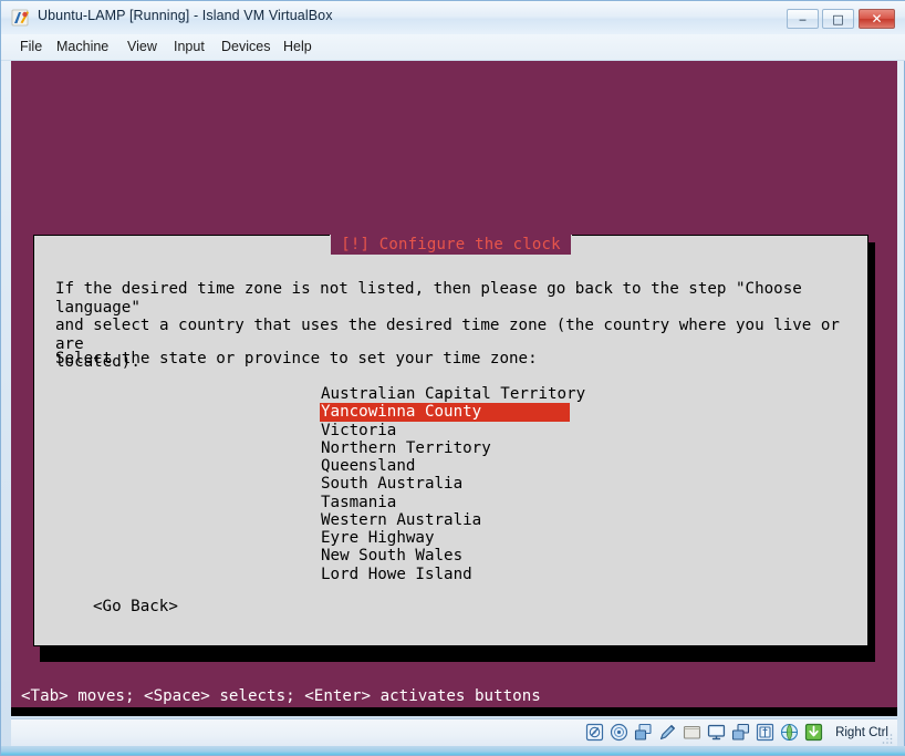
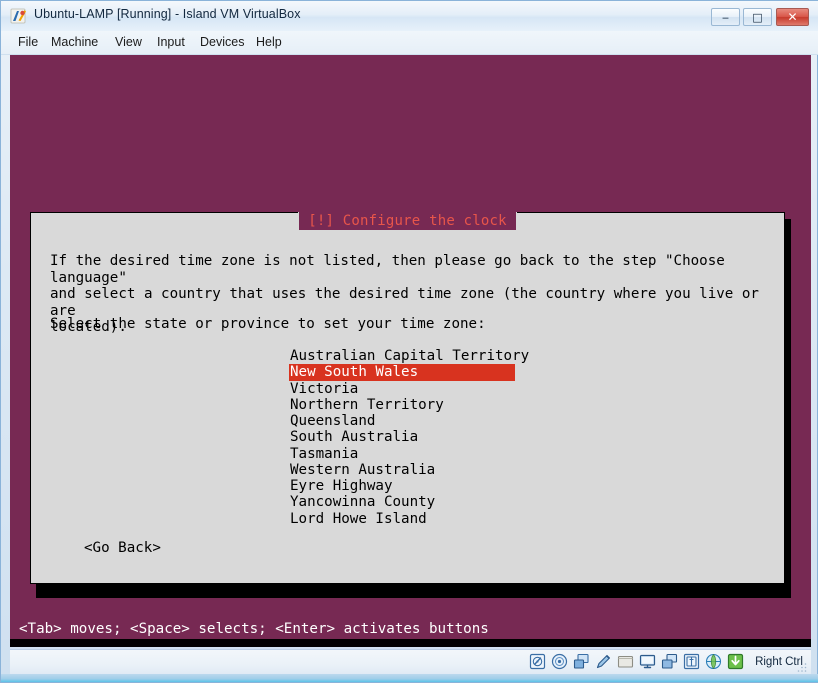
  Ubuntu-LAMP [Running] - Island VM VirtualBox
  ‒
  □
  ✕
  File
  Machine
  View
  Input
  Devices
  Help
  [!] Configure the clock
  If the desired time zone is not listed, then please go back to the step "Choose language"
  and select a country that uses the desired time zone (the country where you live or are
  located).
  Select the state or province to set your time zone:
  Australian Capital Territory
- Yancowinna County
+ New South Wales
  Victoria
  Northern Territory
  Queensland
  South Australia
  Tasmania
  Western Australia
  Eyre Highway
- New South Wales
+ Yancowinna County
  Lord Howe Island
  <Go Back>
  <Tab> moves; <Space> selects; <Enter> activates buttons
  Right Ctrl
